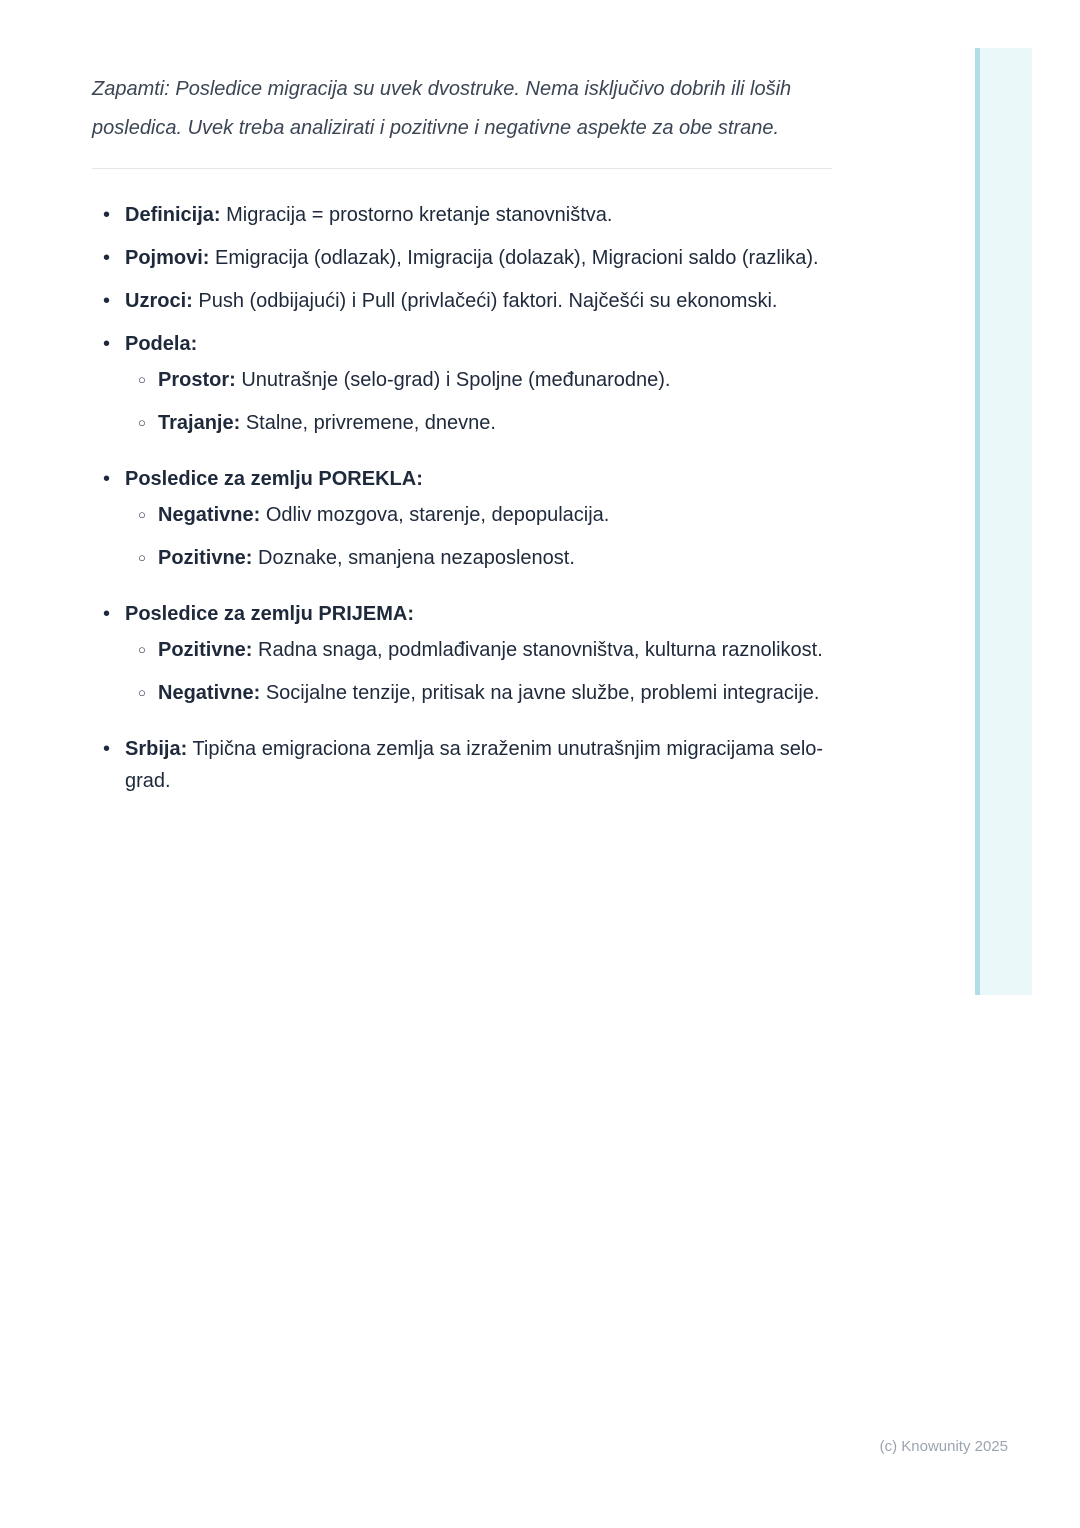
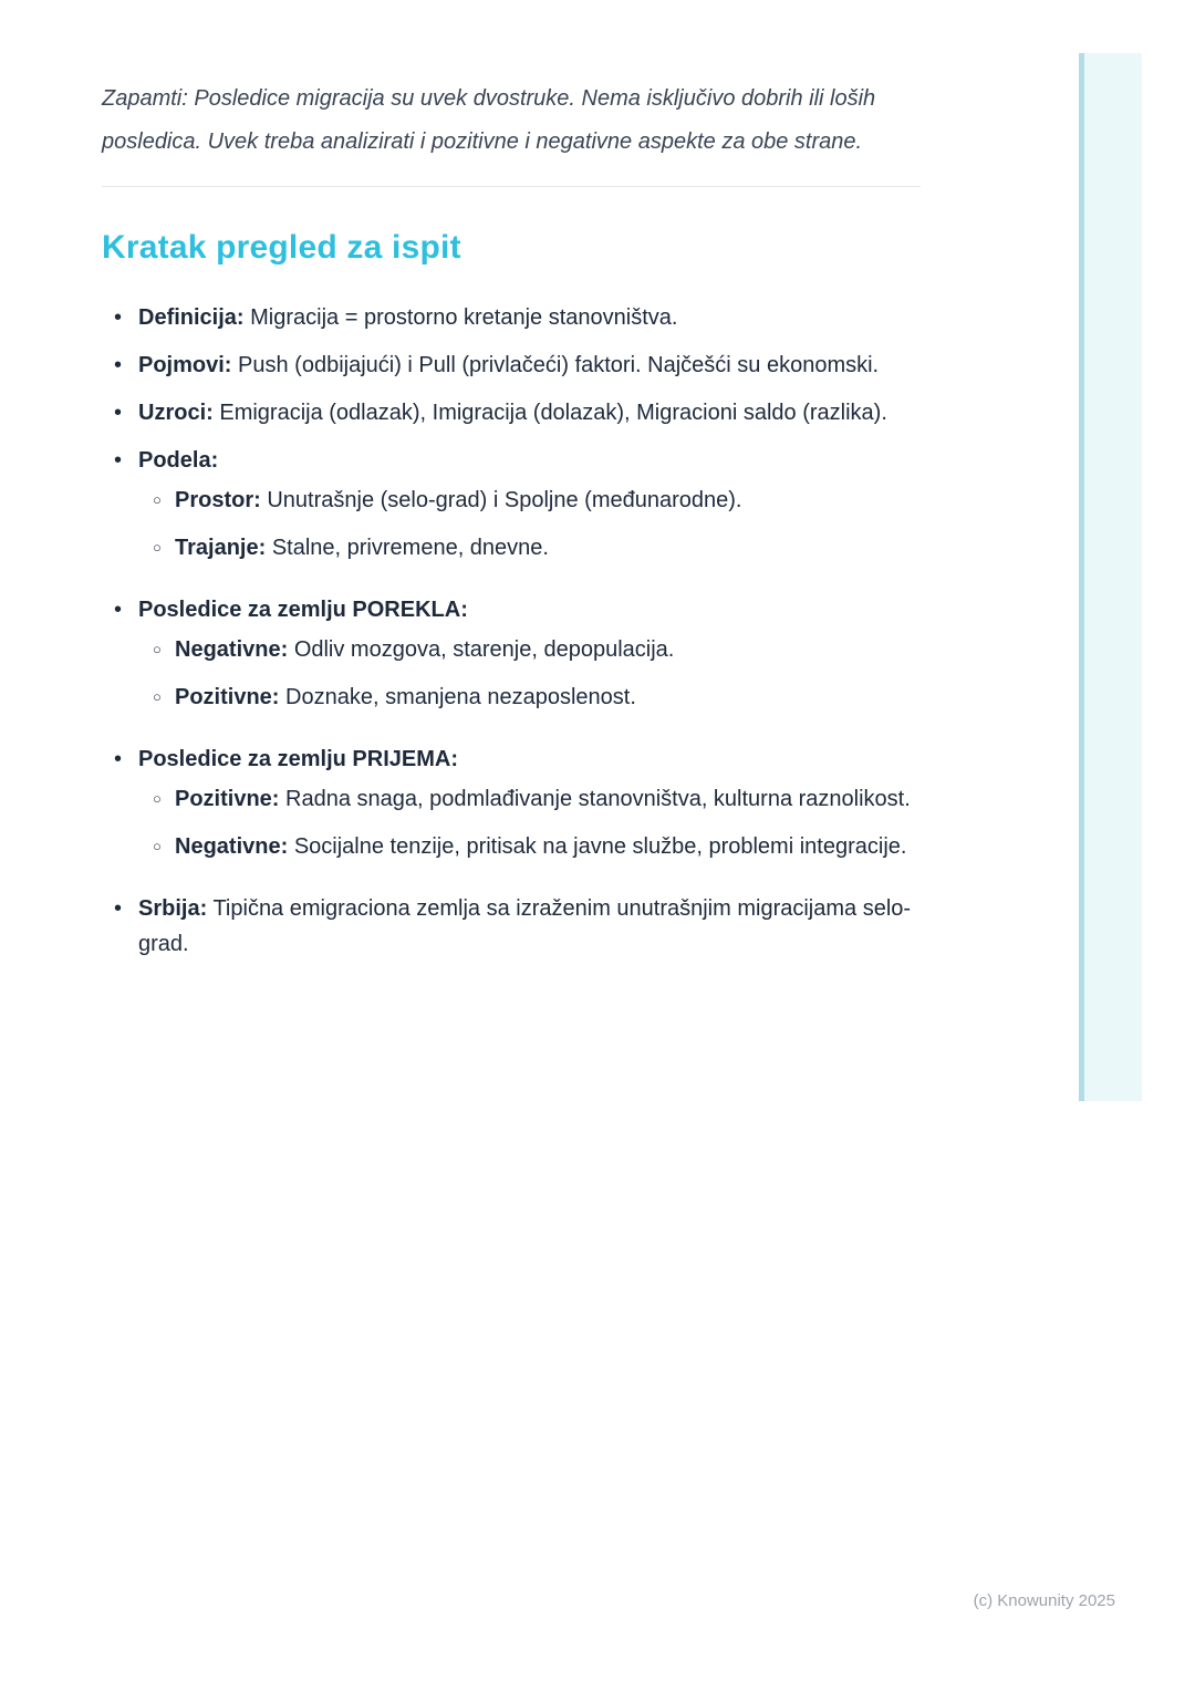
  Zapamti: Posledice migracija su uvek dvostruke. Nema isključivo dobrih ili loših posledica. Uvek treba analizirati i pozitivne i negativne aspekte za obe strane.
+ Kratak pregled za ispit
  •
  Definicija: Migracija = prostorno kretanje stanovništva.
  •
- Pojmovi: Emigracija (odlazak), Imigracija (dolazak), Migracioni saldo (razlika).
+ Pojmovi: Push (odbijajući) i Pull (privlačeći) faktori. Najčešći su ekonomski.
  •
- Uzroci: Push (odbijajući) i Pull (privlačeći) faktori. Najčešći su ekonomski.
+ Uzroci: Emigracija (odlazak), Imigracija (dolazak), Migracioni saldo (razlika).
  •
  Podela:
  ○
  Prostor: Unutrašnje (selo-grad) i Spoljne (međunarodne).
  ○
  Trajanje: Stalne, privremene, dnevne.
  •
  Posledice za zemlju POREKLA:
  ○
  Negativne: Odliv mozgova, starenje, depopulacija.
  ○
  Pozitivne: Doznake, smanjena nezaposlenost.
  •
  Posledice za zemlju PRIJEMA:
  ○
  Pozitivne: Radna snaga, podmlađivanje stanovništva, kulturna raznolikost.
  ○
  Negativne: Socijalne tenzije, pritisak na javne službe, problemi integracije.
  •
  Srbija: Tipična emigraciona zemlja sa izraženim unutrašnjim migracijama selo-grad.
  (c) Knowunity 2025
